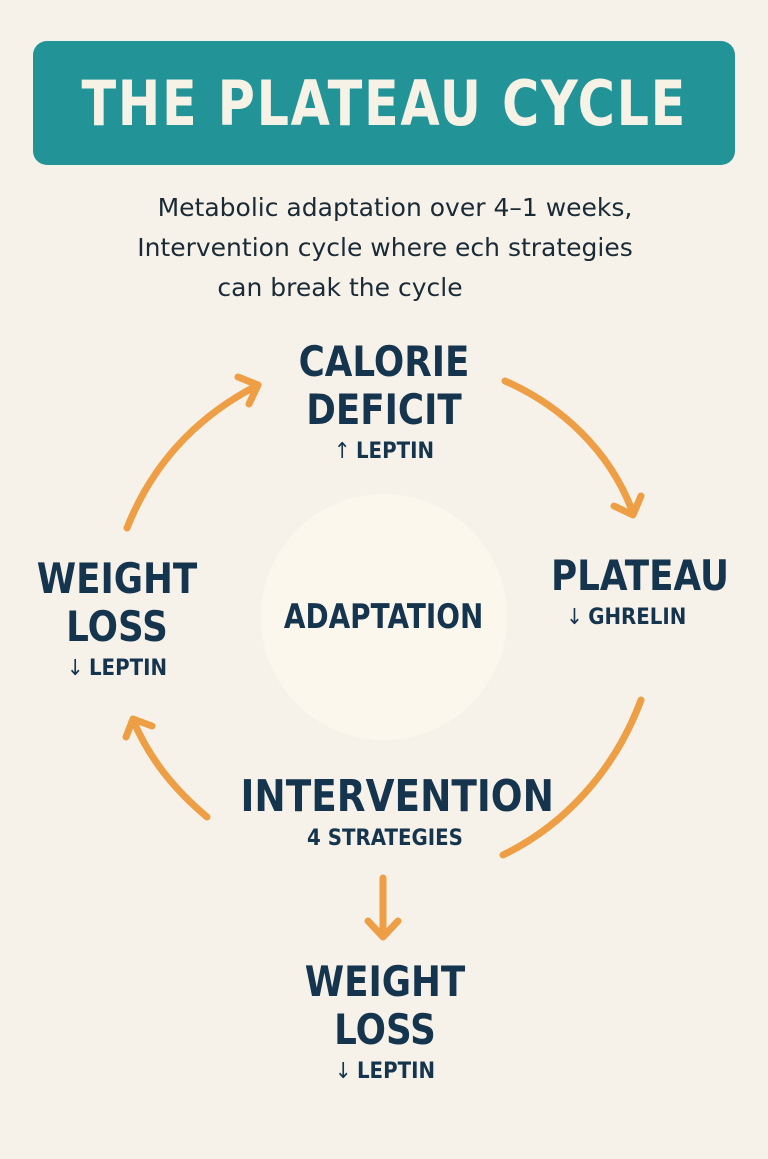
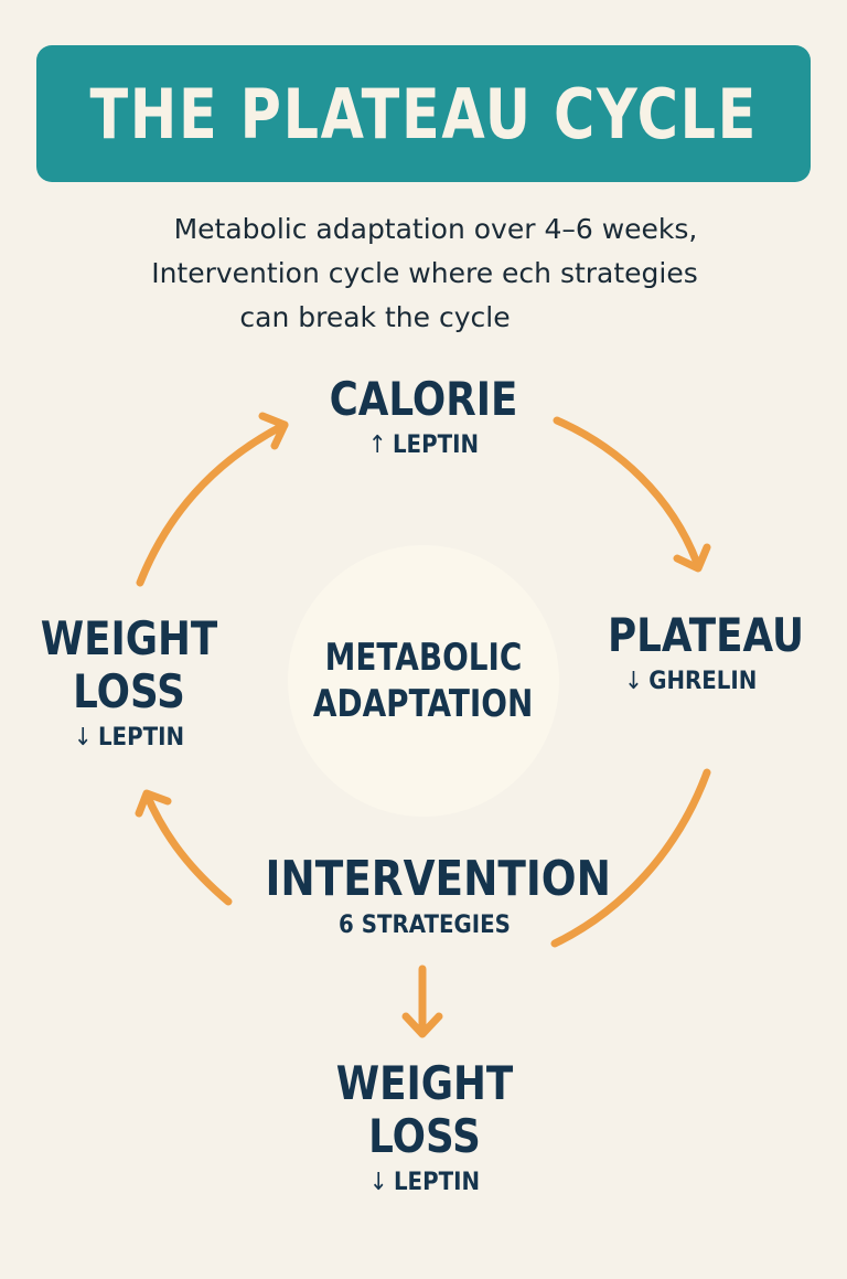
  THE PLATEAU CYCLE
- Metabolic adaptation over 4–1 weeks,
+ Metabolic adaptation over 4–6 weeks,
  Intervention cycle where ech strategies
  can break the cycle
+ METABOLIC
  ADAPTATION
  CALORIE
- DEFICIT
  ↑ LEPTIN
  PLATEAU
  ↓ GHRELIN
  WEIGHT
  LOSS
  ↓ LEPTIN
  INTERVENTION
- 4 STRATEGIES
+ 6 STRATEGIES
  WEIGHT
  LOSS
  ↓ LEPTIN
